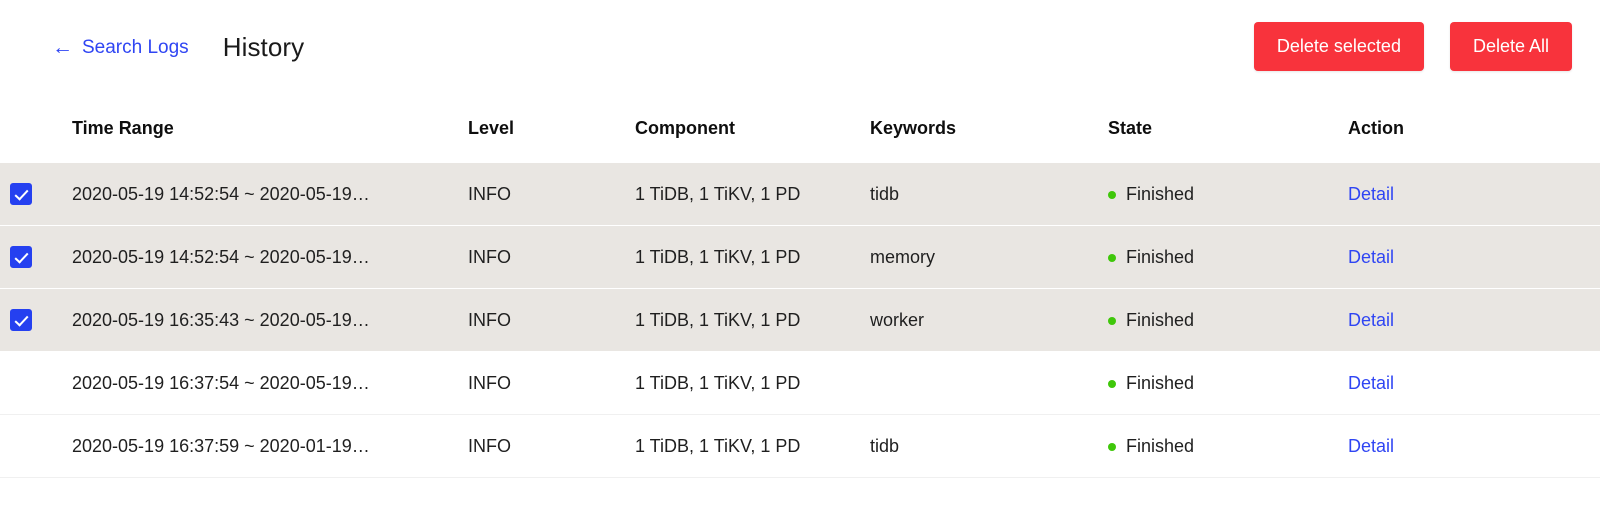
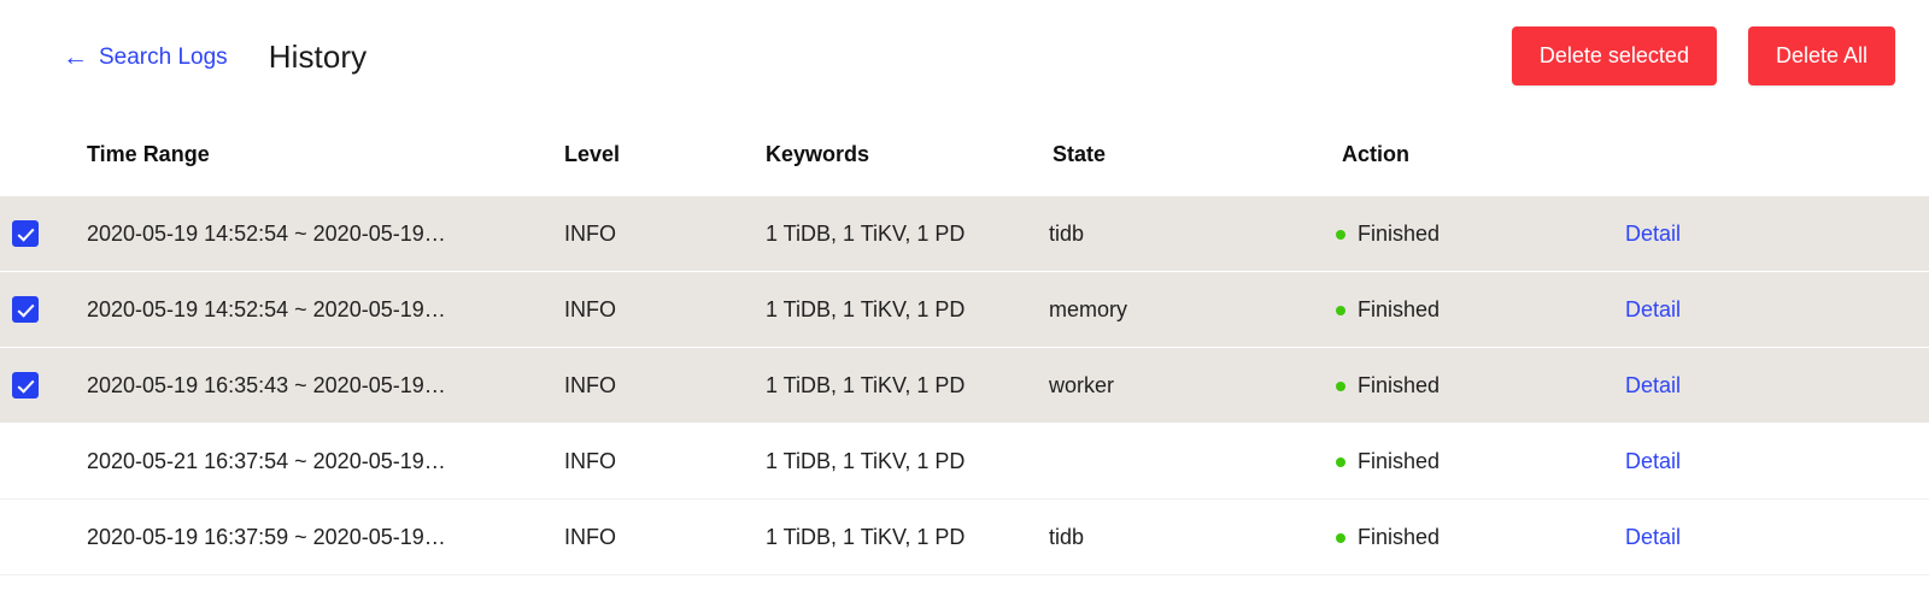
  ←
  Search Logs
  History
  Delete selected
  Delete All
  Time Range
  Level
- Component
  Keywords
  State
  Action
  2020-05-19 14:52:54 ~ 2020-05-19…
  INFO
  1 TiDB, 1 TiKV, 1 PD
  tidb
  Finished
  Detail
  2020-05-19 14:52:54 ~ 2020-05-19…
  INFO
  1 TiDB, 1 TiKV, 1 PD
  memory
  Finished
  Detail
  2020-05-19 16:35:43 ~ 2020-05-19…
  INFO
  1 TiDB, 1 TiKV, 1 PD
  worker
  Finished
  Detail
- 2020-05-19 16:37:54 ~ 2020-05-19…
+ 2020-05-21 16:37:54 ~ 2020-05-19…
  INFO
  1 TiDB, 1 TiKV, 1 PD
  Finished
  Detail
- 2020-05-19 16:37:59 ~ 2020-01-19…
+ 2020-05-19 16:37:59 ~ 2020-05-19…
  INFO
  1 TiDB, 1 TiKV, 1 PD
  tidb
  Finished
  Detail
